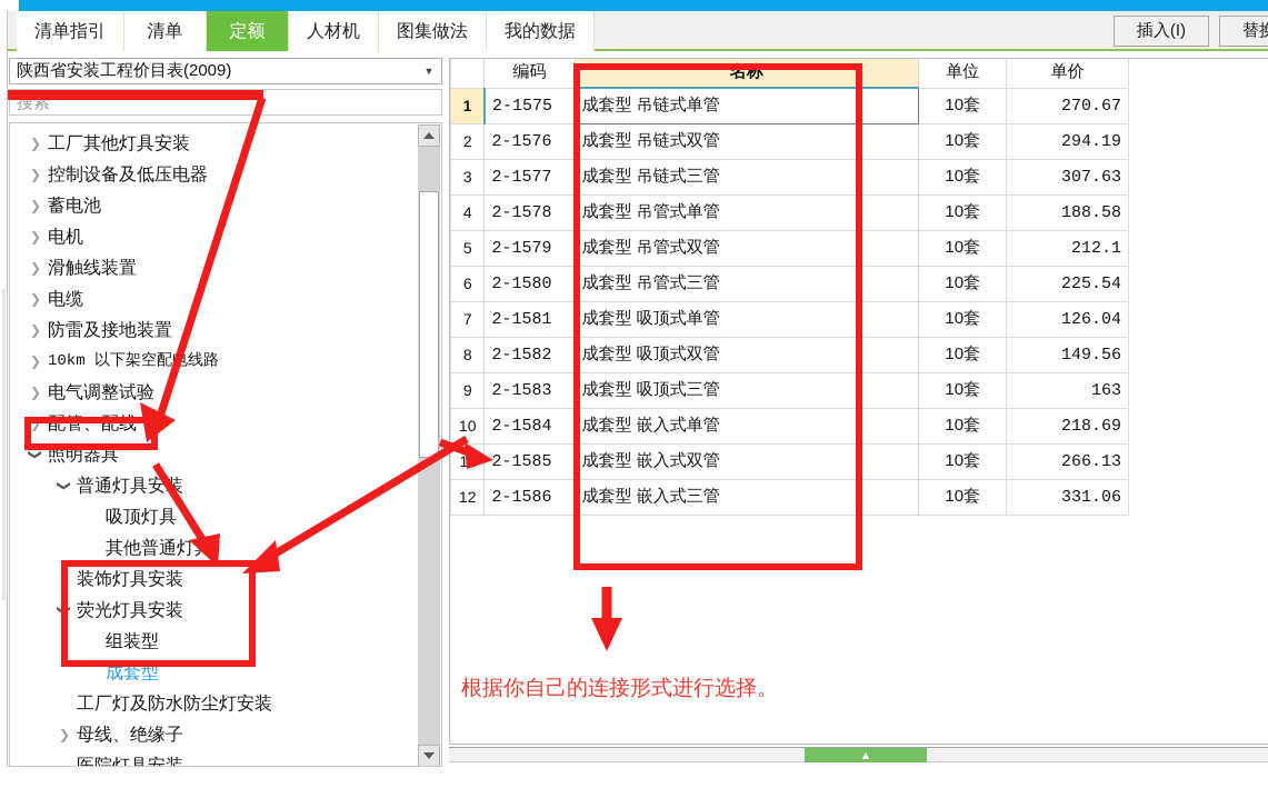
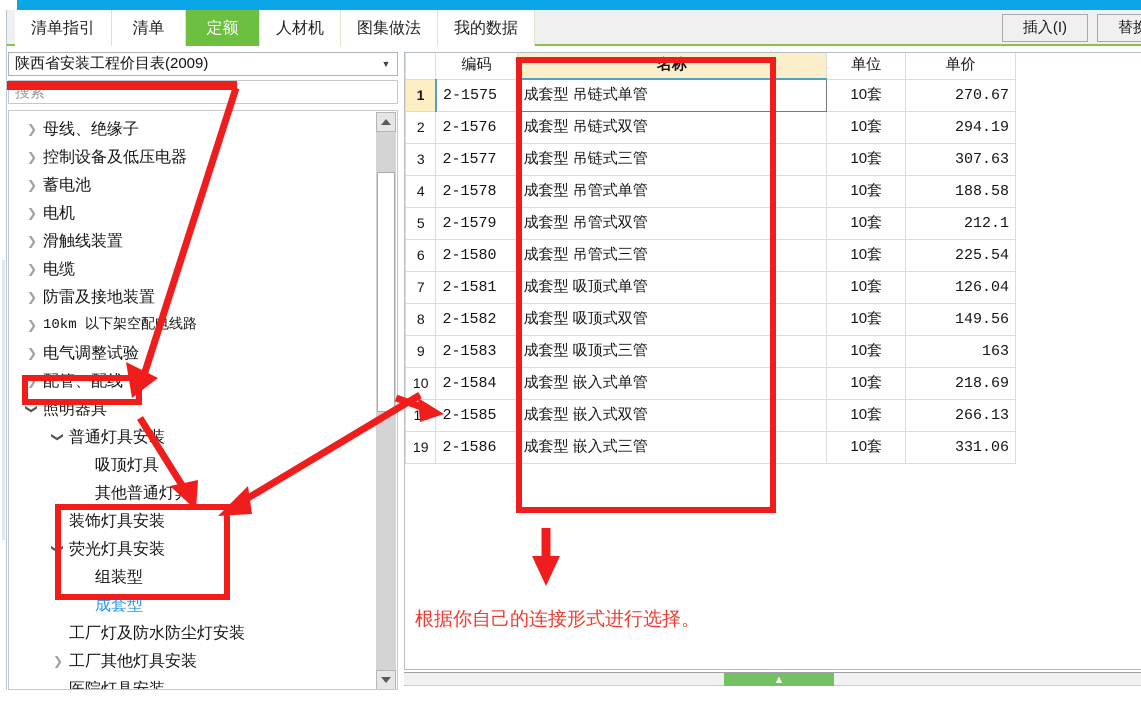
  清单指引
  清单
  定额
  人材机
  图集做法
  我的数据
  插入(I)
  陕西省安装工程价目表(2009)
  ▼
  搜索
  ❯
- 工厂其他灯具安装
+ 母线、绝缘子
  ❯
  控制设备及低压电器
  ❯
  蓄电池
  ❯
  电机
  ❯
  滑触线装置
  ❯
  电缆
  ❯
  防雷及接地装置
  ❯
  10km 以下架空配线路
  ❯
  电气调整试验
  ❯
  配管、配线
  照明器具
  普通灯具安装
  吸顶灯具
  其他普通灯
  ❯
  装饰灯具安装
  荧光灯具安装
  组装型
  成套型
  工厂灯及防水防尘灯安装
  ❯
- 母线、绝缘子
+ 工厂其他灯具安装
  	编码	名称	单位	单价
  1	2-1575	成套型 吊链式单管	10套	270.67
  2	2-1576	成套型 吊链式双管	10套	294.19
  3	2-1577	成套型 吊链式三管	10套	307.63
  4	2-1578	成套型 吊管式单管	10套	188.58
  5	2-1579	成套型 吊管式双管	10套	212.1
  6	2-1580	成套型 吊管式三管	10套	225.54
  7	2-1581	成套型 吸顶式单管	10套	126.04
  8	2-1582	成套型 吸顶式双管	10套	149.56
  9	2-1583	成套型 吸顶式三管	10套	163
  10	2-1584	成套型 嵌入式单管	10套	218.69
  1	2-1585	成套型 嵌入式双管	10套	266.13
- 12	2-1586	成套型 嵌入式三管	10套	331.06
+ 19	2-1586	成套型 嵌入式三管	10套	331.06
  ▲
  根据你自己的连接形式进行选择。
